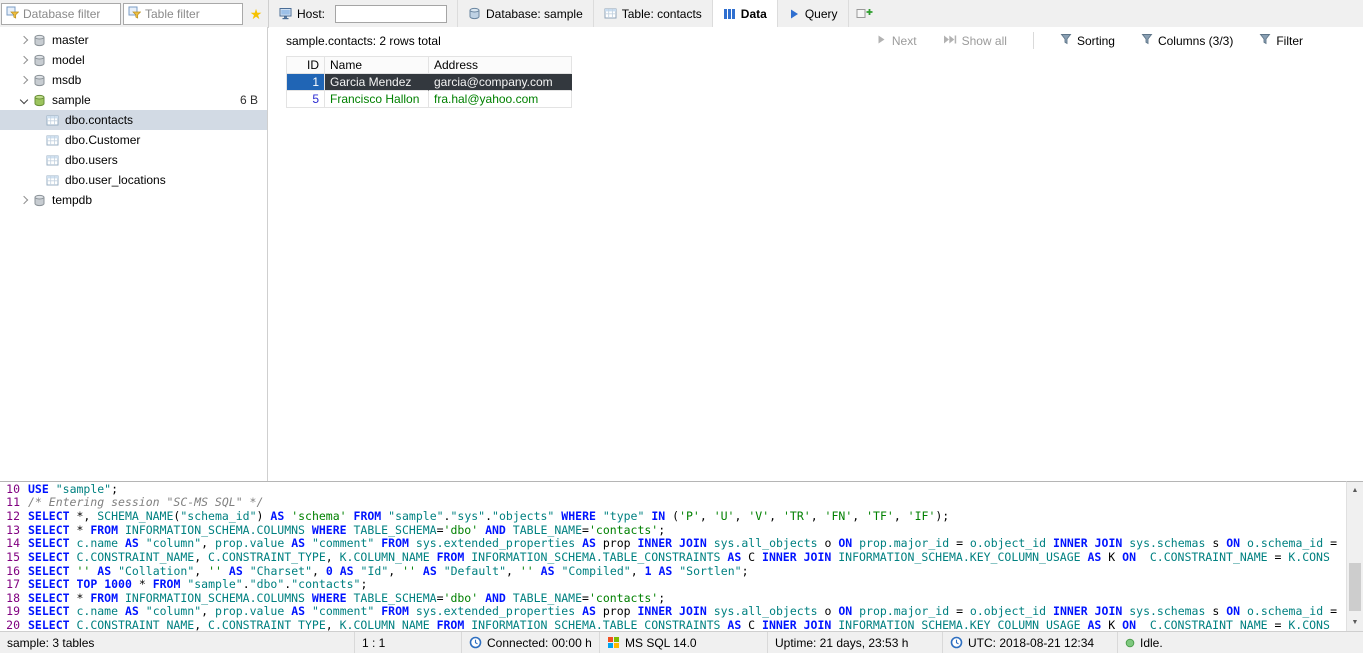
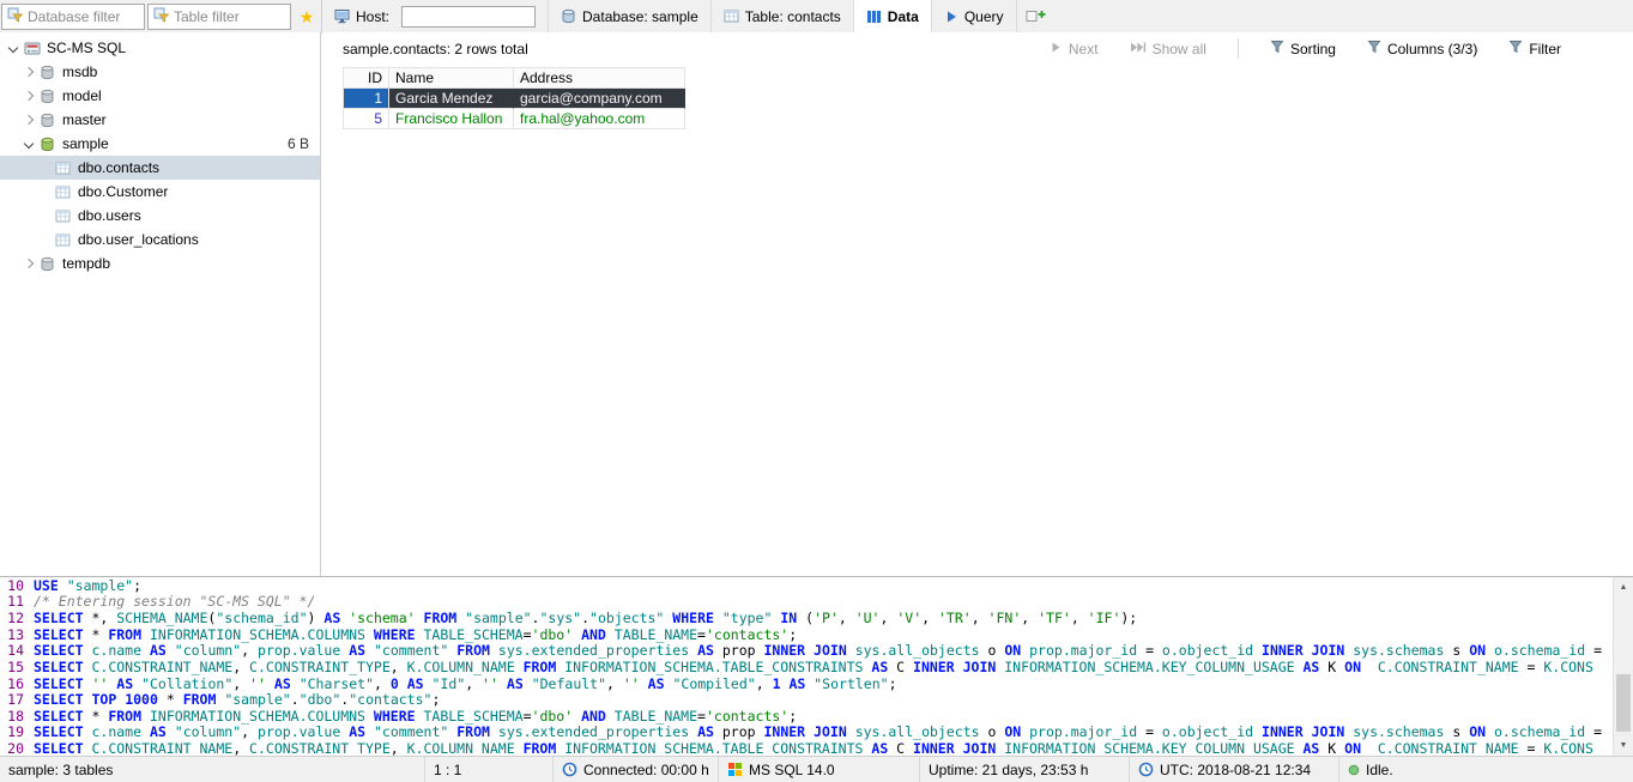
  Database filter
  Table filter
  ★
  Host:
  Database: sample
  Table: contacts
  Data
  Query
+ SC-MS SQL
- master
+ msdb
  model
- msdb
+ master
  sample
  6 B
  dbo.contacts
  dbo.Customer
  dbo.users
  dbo.user_locations
  tempdb
  sample.contacts: 2 rows total
  Next
  Show all
  Sorting
  Columns (3/3)
  Filter
  ID
  Name
  Address
  1
  Garcia Mendez
  garcia@company.com
  5
  Francisco Hallon
  fra.hal@yahoo.com
  10
  USE "sample";
  11
  /* Entering session "SC-MS SQL" */
  12
  SELECT *, SCHEMA_NAME("schema_id") AS 'schema' FROM "sample"."sys"."objects" WHERE "type" IN ('P', 'U', 'V', 'TR', 'FN', 'TF', 'IF');
  13
  SELECT * FROM INFORMATION_SCHEMA.COLUMNS WHERE TABLE_SCHEMA='dbo' AND TABLE_NAME='contacts';
  14
  SELECT c.name AS "column", prop.value AS "comment" FROM sys.extended_properties AS prop INNER JOIN sys.all_objects o ON prop.major_id = o.object_id INNER JOIN sys.schemas s ON o.schema_id =
  15
  SELECT C.CONSTRAINT_NAME, C.CONSTRAINT_TYPE, K.COLUMN_NAME FROM INFORMATION_SCHEMA.TABLE_CONSTRAINTS AS C INNER JOIN INFORMATION_SCHEMA.KEY_COLUMN_USAGE AS K ON C.CONSTRAINT_NAME = K.CONS
  16
  SELECT '' AS "Collation", '' AS "Charset", 0 AS "Id", '' AS "Default", '' AS "Compiled", 1 AS "Sortlen";
  17
  SELECT TOP 1000 * FROM "sample"."dbo"."contacts";
  18
  SELECT * FROM INFORMATION_SCHEMA.COLUMNS WHERE TABLE_SCHEMA='dbo' AND TABLE_NAME='contacts';
  19
  SELECT c.name AS "column", prop.value AS "comment" FROM sys.extended_properties AS prop INNER JOIN sys.all_objects o ON prop.major_id = o.object_id INNER JOIN sys.schemas s ON o.schema_id =
  20
  SELECT C.CONSTRAINT_NAME, C.CONSTRAINT_TYPE, K.COLUMN_NAME FROM INFORMATION_SCHEMA.TABLE_CONSTRAINTS AS C INNER JOIN INFORMATION_SCHEMA.KEY_COLUMN_USAGE AS K ON C.CONSTRAINT_NAME = K.CONS
  sample: 3 tables
  1 : 1
  Connected: 00:00 h
  MS SQL 14.0
  Uptime: 21 days, 23:53 h
  UTC: 2018-08-21 12:34
  Idle.
